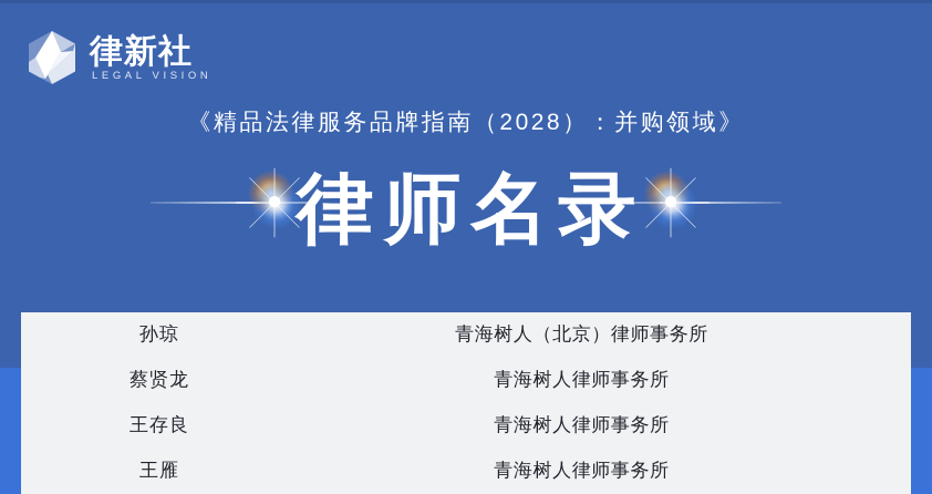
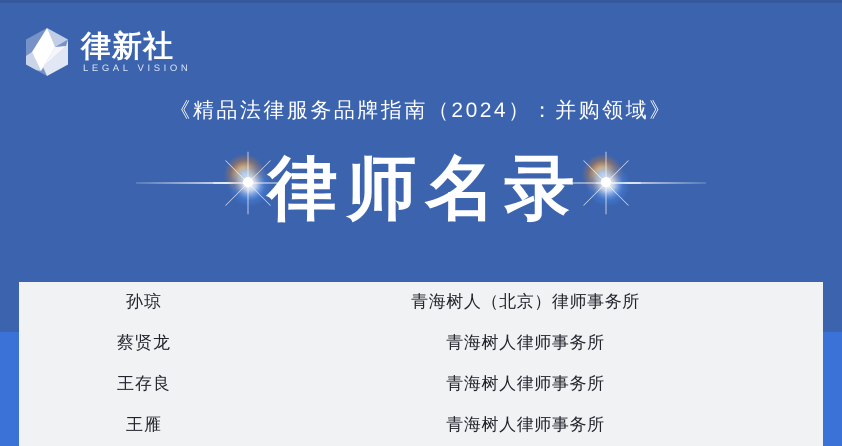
  律新社
  LEGAL VISION
- 《精品法律服务品牌指南（2028）：并购领域》
+ 《精品法律服务品牌指南（2024）：并购领域》
  律师名录
  孙琼
  青海树人（北京）律师事务所
  蔡贤龙
  青海树人律师事务所
  王存良
  青海树人律师事务所
  王雁
  青海树人律师事务所
